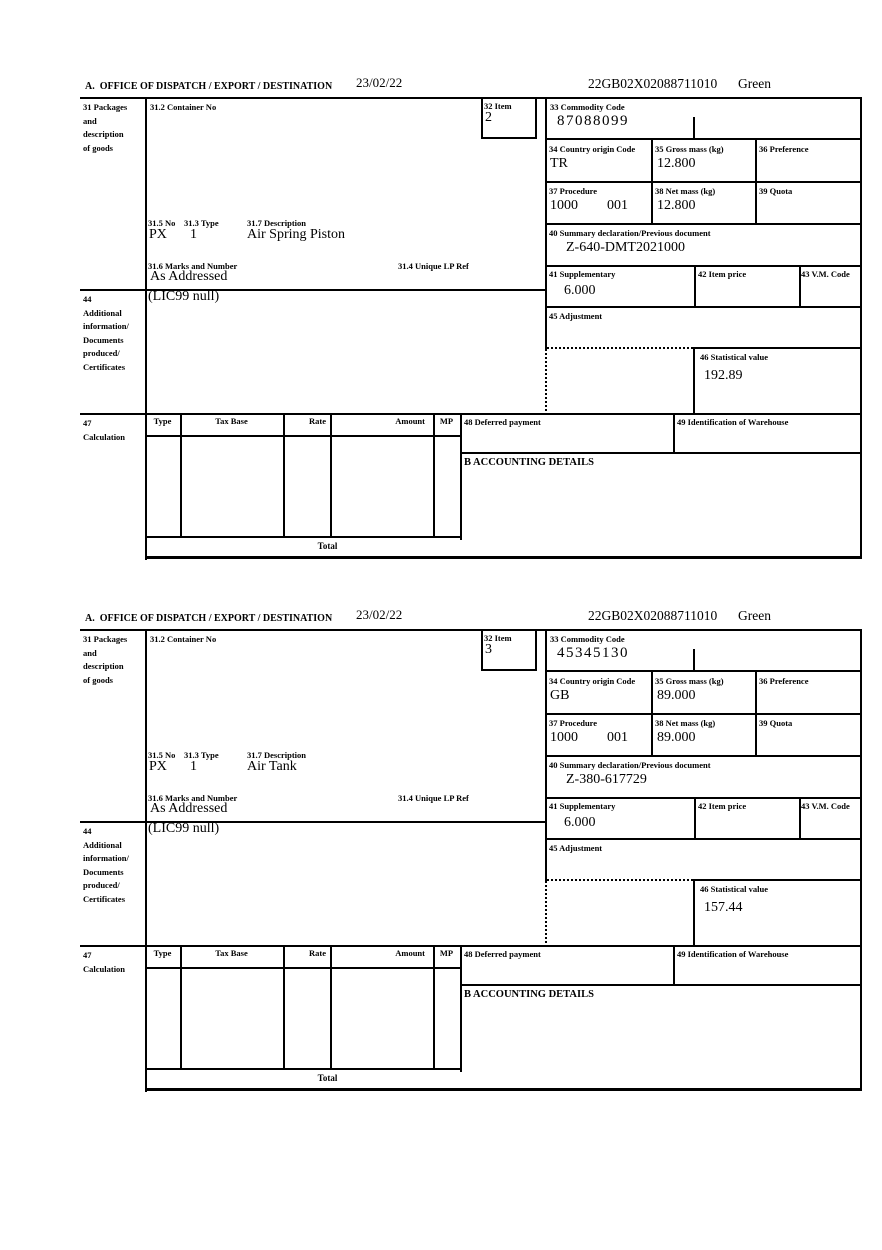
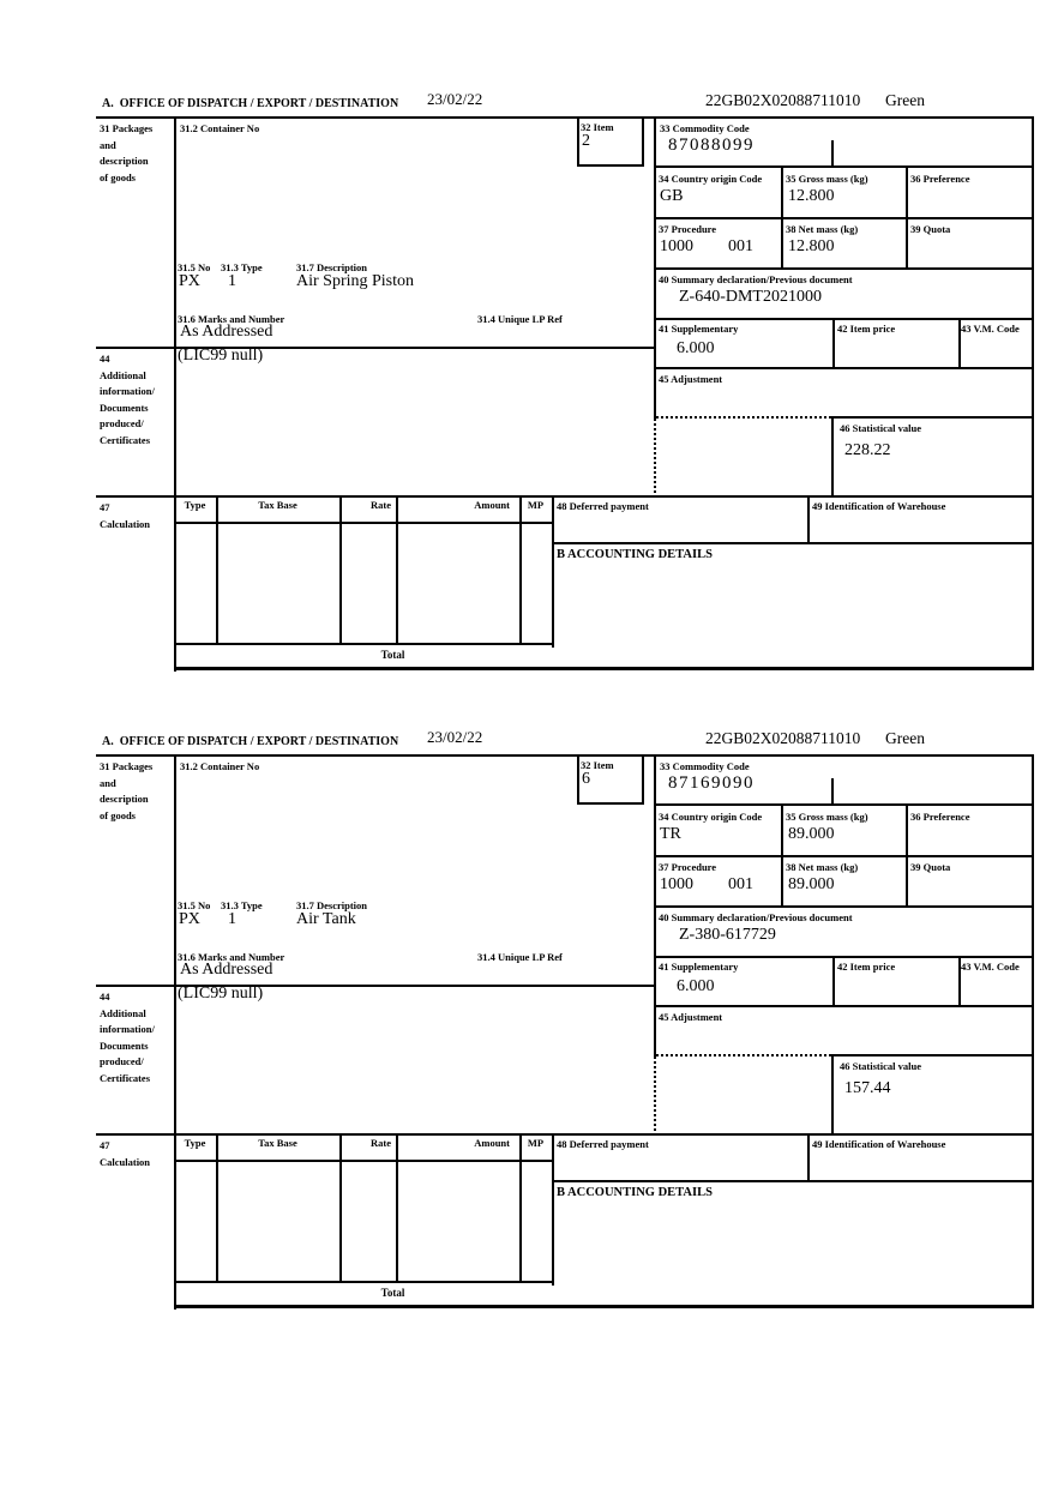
  A. OFFICE OF DISPATCH / EXPORT / DESTINATION
  23/02/22
  22GB02X02088711010
  Green
  31 Packages
  and
  description
  of goods
  31.2 Container No
  32 Item
  2
  33 Commodity Code
  87088099
  34 Country origin Code
- TR
+ GB
  35 Gross mass (kg)
  12.800
  36 Preference
  37 Procedure
  1000
  001
  38 Net mass (kg)
  12.800
  39 Quota
  40 Summary declaration/Previous document
  Z-640-DMT2021000
  41 Supplementary
  6.000
  42 Item price
  43 V.M. Code
  45 Adjustment
  46 Statistical value
- 192.89
+ 228.22
  31.5 No
  31.3 Type
  31.7 Description
  PX
  1
  Air Spring Piston
  31.6 Marks and Number
  31.4 Unique LP Ref
  As Addressed
  44
  Additional
  information/
  Documents
  produced/
  Certificates
  (LIC99 null)
  47
  Calculation
  48 Deferred payment
  49 Identification of Warehouse
  B ACCOUNTING DETAILS
  Type
  Tax Base
  Rate
  Amount
  MP
  Total
  A. OFFICE OF DISPATCH / EXPORT / DESTINATION
  23/02/22
  22GB02X02088711010
  Green
  31 Packages
  and
  description
  of goods
  31.2 Container No
  32 Item
- 3
+ 6
  33 Commodity Code
- 45345130
+ 87169090
  34 Country origin Code
- GB
+ TR
  35 Gross mass (kg)
  89.000
  36 Preference
  37 Procedure
  1000
  001
  38 Net mass (kg)
  89.000
  39 Quota
  40 Summary declaration/Previous document
  Z-380-617729
  41 Supplementary
  6.000
  42 Item price
  43 V.M. Code
  45 Adjustment
  46 Statistical value
  157.44
  31.5 No
  31.3 Type
  31.7 Description
  PX
  1
  Air Tank
  31.6 Marks and Number
  31.4 Unique LP Ref
  As Addressed
  44
  Additional
  information/
  Documents
  produced/
  Certificates
  (LIC99 null)
  47
  Calculation
  48 Deferred payment
  49 Identification of Warehouse
  B ACCOUNTING DETAILS
  Type
  Tax Base
  Rate
  Amount
  MP
  Total
